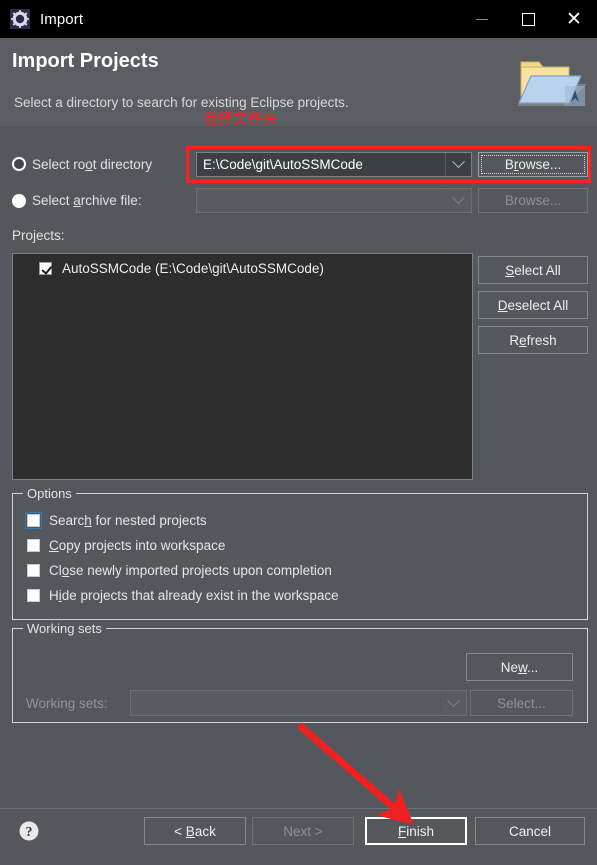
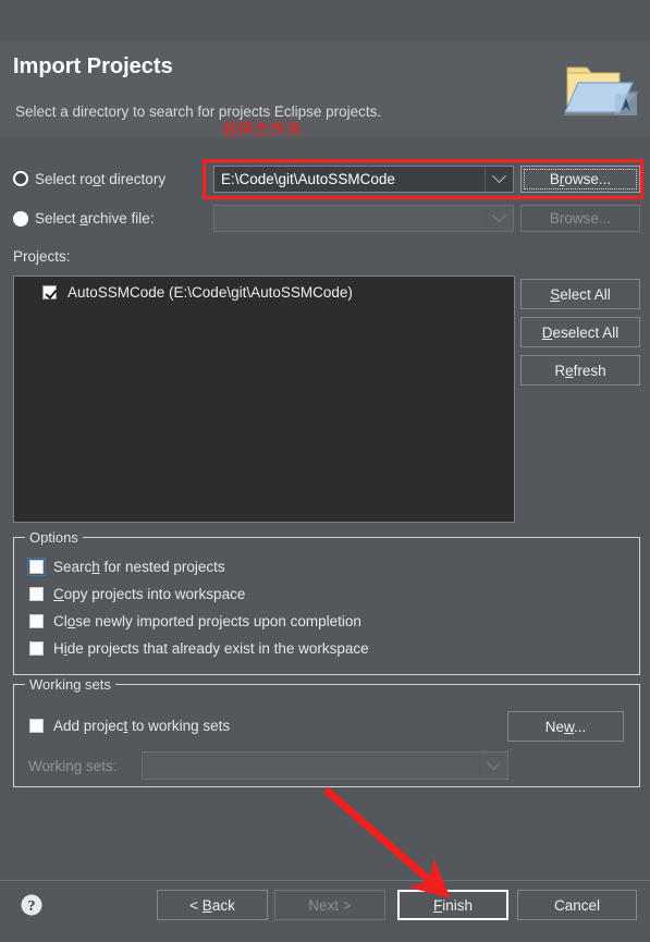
- Import
- ✕
  Import Projects
- Select a directory to search for existing Eclipse projects.
+ Select a directory to search for projects Eclipse projects.
  选择文件夹
  Select root directory
  E:\Code\git\AutoSSMCode
  Browse...
  Select archive file:
  Browse...
  Projects:
  AutoSSMCode (E:\Code\git\AutoSSMCode)
  Select All
  Deselect All
  Refresh
  Options
  Search for nested projects
  Copy projects into workspace
  Close newly imported projects upon completion
  Hide projects that already exist in the workspace
  Working sets
+ Add project to working sets
  New...
  Working sets:
- Select...
  ?
  < Back
  Next >
  Finish
  Cancel
